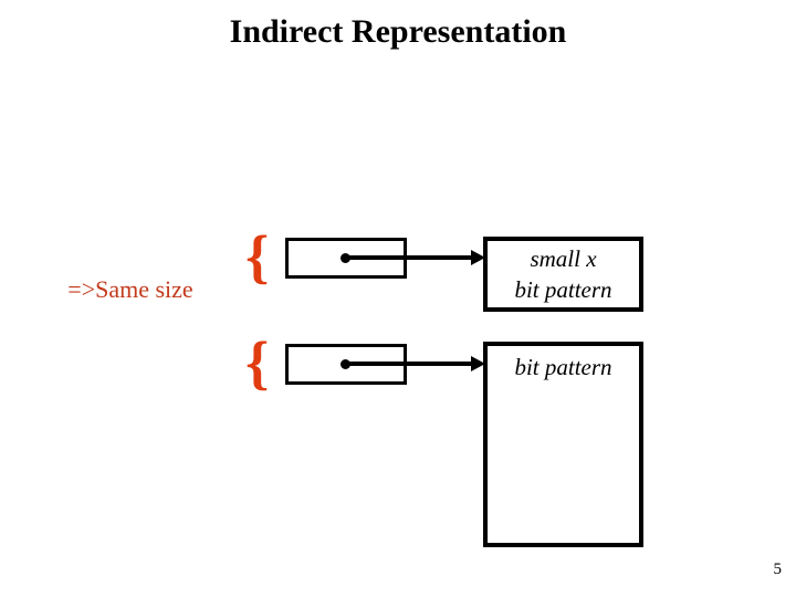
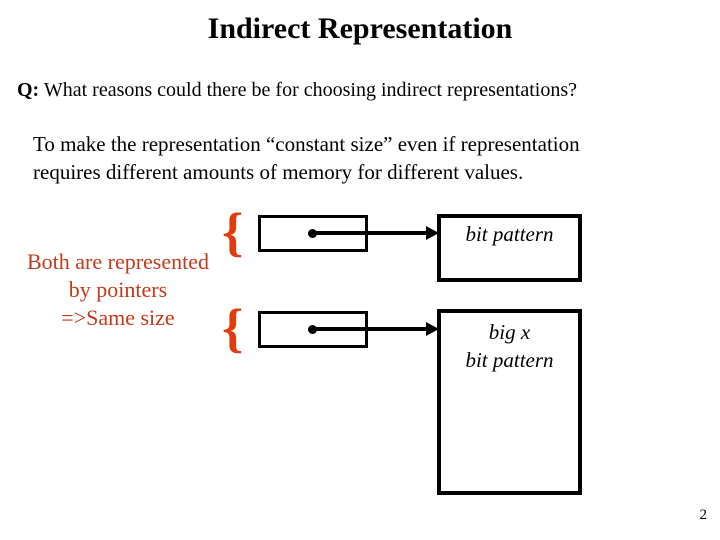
  Indirect Representation
+ Q: What reasons could there be for choosing indirect representations?
+ To make the representation “constant size” even if representation
+ requires different amounts of memory for different values.
+ Both are represented
+ by pointers
  =>Same size
  {
  {
- small x
  bit pattern
+ big x
  bit pattern
- 5
+ 2
